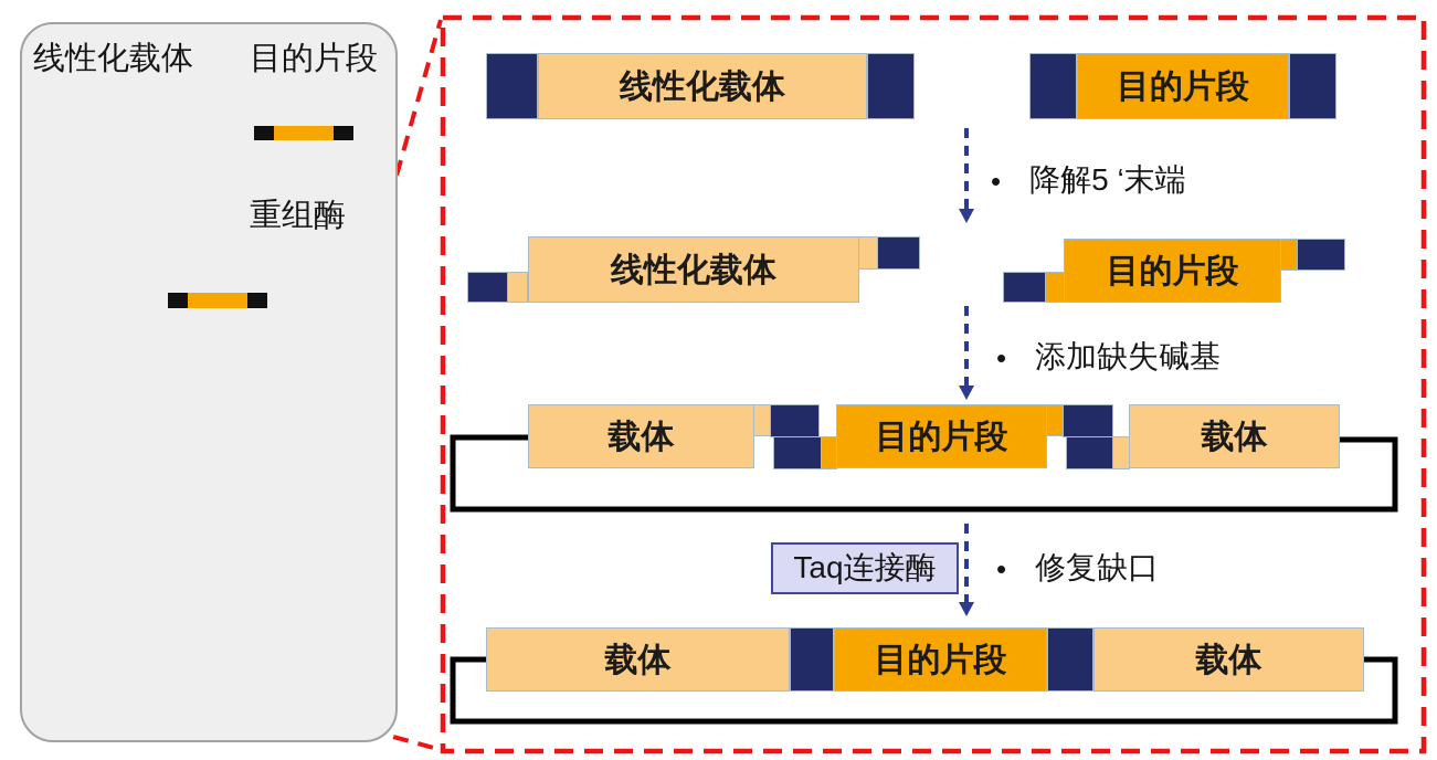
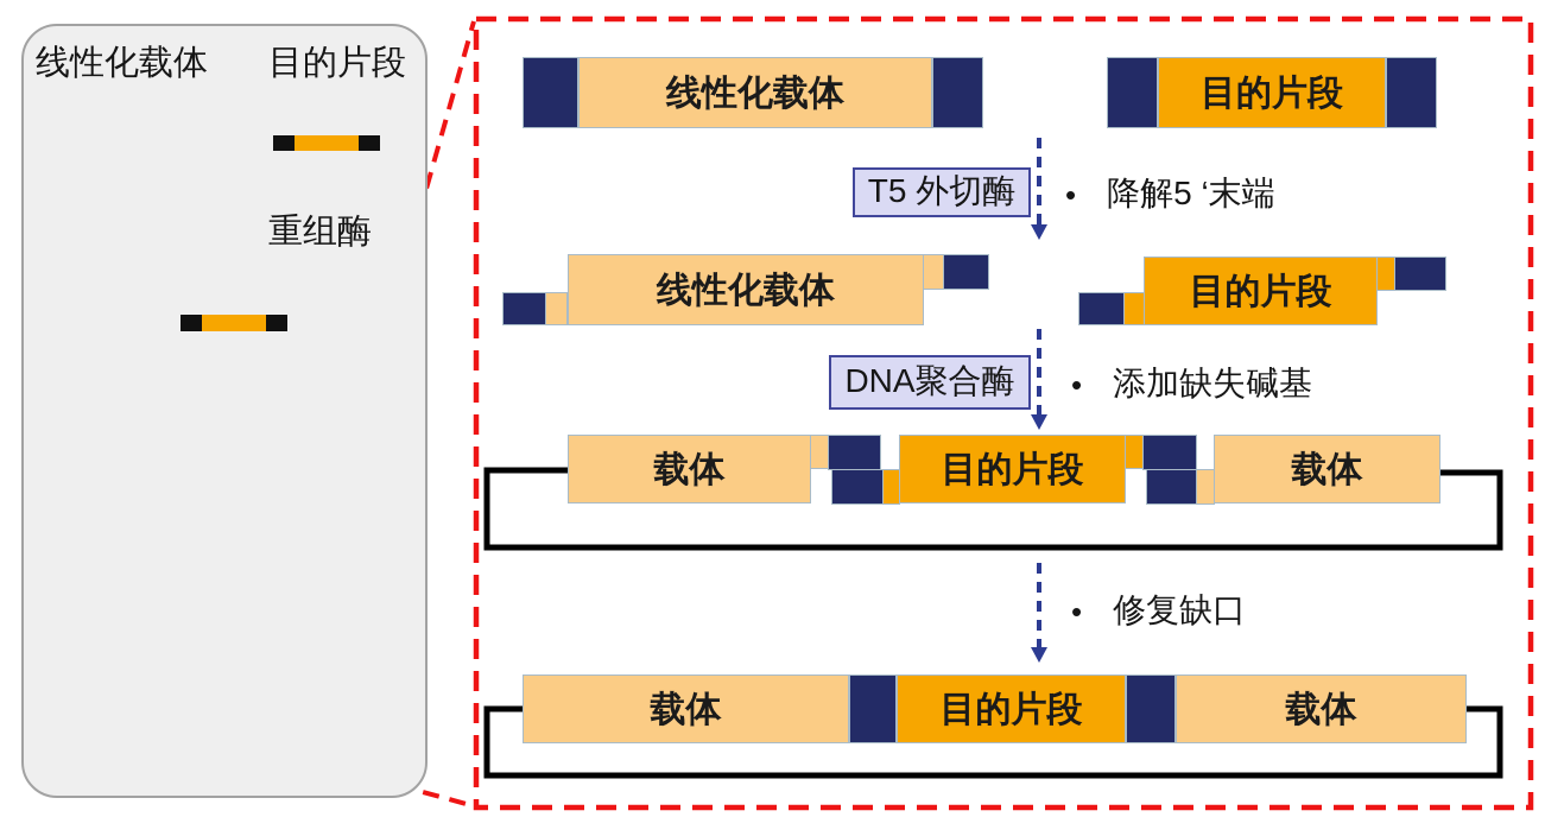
  线性化载体
  目的片段
  重组酶
  线性化载体
  目的片段
+ T5 外切酶
  •
  降解5 ‘末端
  线性化载体
  目的片段
+ DNA聚合酶
  •
  添加缺失碱基
  载体
  目的片段
  载体
- Taq连接酶
  •
  修复缺口
  载体
  目的片段
  载体
